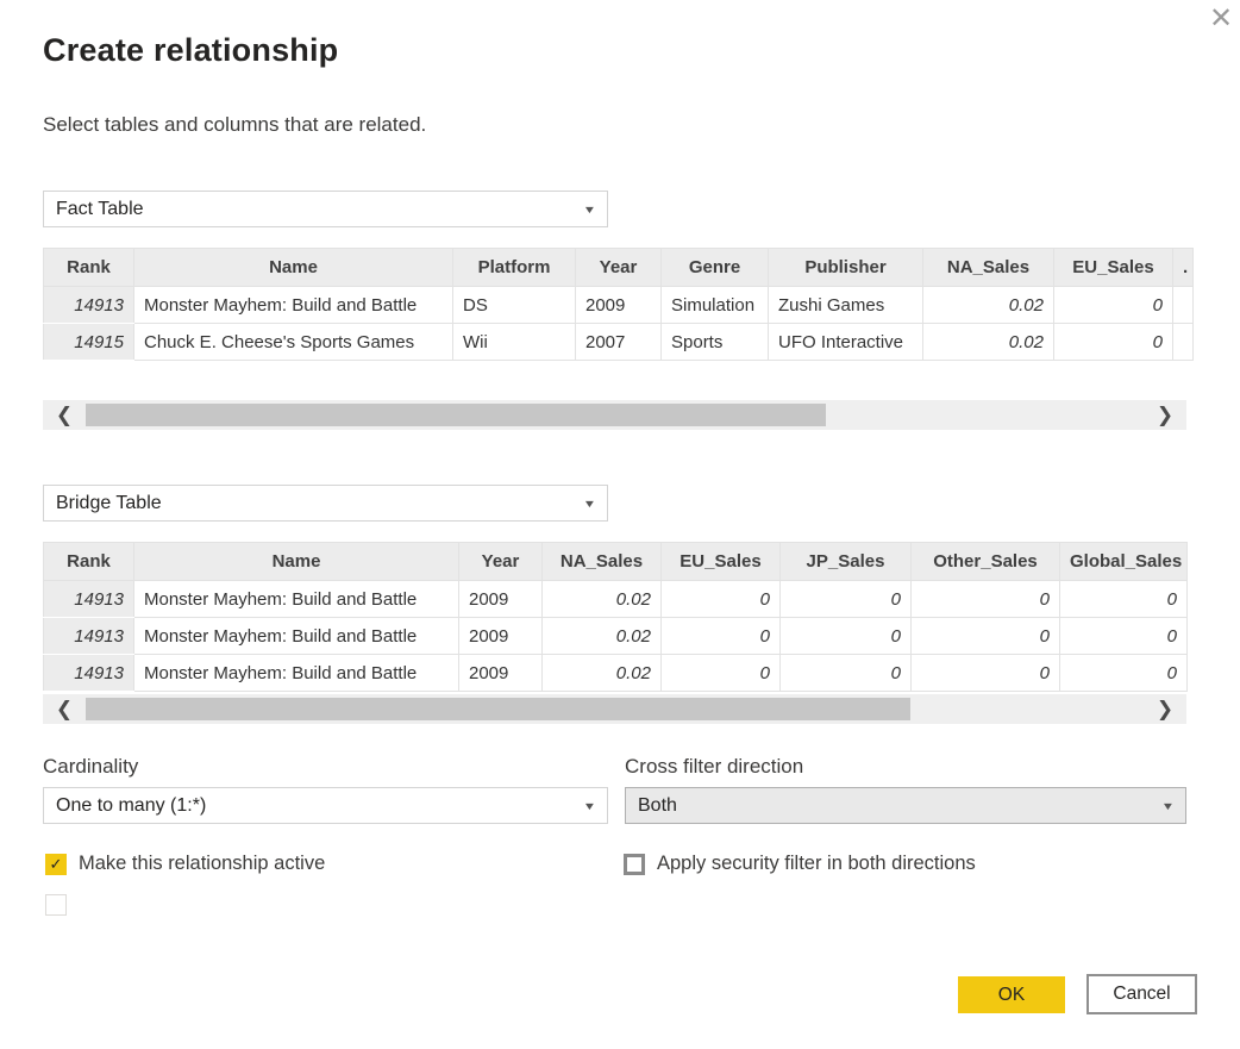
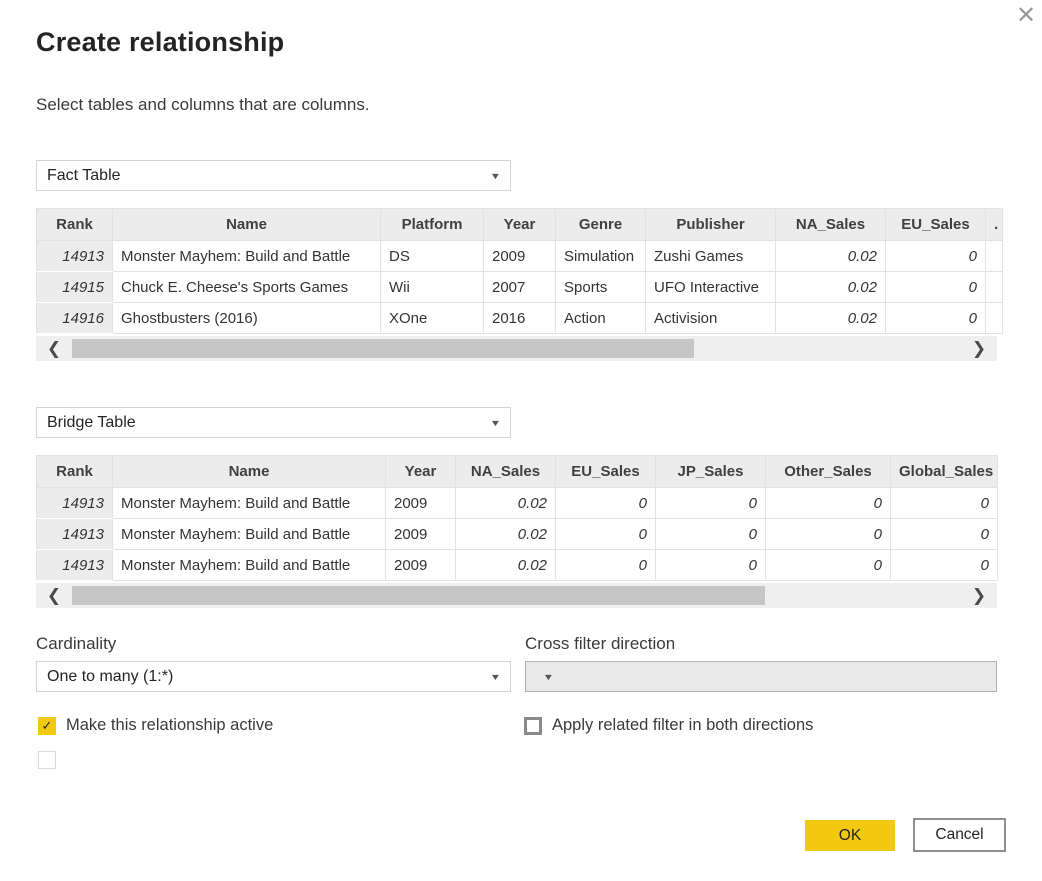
  ✕
  Create relationship
- Select tables and columns that are related.
+ Select tables and columns that are columns.
  Fact Table
  ▼
  Rank	Name	Platform	Year	Genre	Publisher	NA_Sales	EU_Sales	.
  14913	Monster Mayhem: Build and Battle	DS	2009	Simulation	Zushi Games	0.02	0
  14915	Chuck E. Cheese's Sports Games	Wii	2007	Sports	UFO Interactive	0.02	0
+ 14916	Ghostbusters (2016)	XOne	2016	Action	Activision	0.02	0
  ❮
  ❯
  Bridge Table
  ▼
  Rank	Name	Year	NA_Sales	EU_Sales	JP_Sales	Other_Sales	Global_Sales
  14913	Monster Mayhem: Build and Battle	2009	0.02	0	0	0	0
  14913	Monster Mayhem: Build and Battle	2009	0.02	0	0	0	0
  14913	Monster Mayhem: Build and Battle	2009	0.02	0	0	0	0
  ❮
  ❯
  Cardinality
  Cross filter direction
  One to many (1:*)
  ▼
- Both
  ▼
  ✓
  Make this relationship active
- Apply security filter in both directions
+ Apply related filter in both directions
  OK
  Cancel
